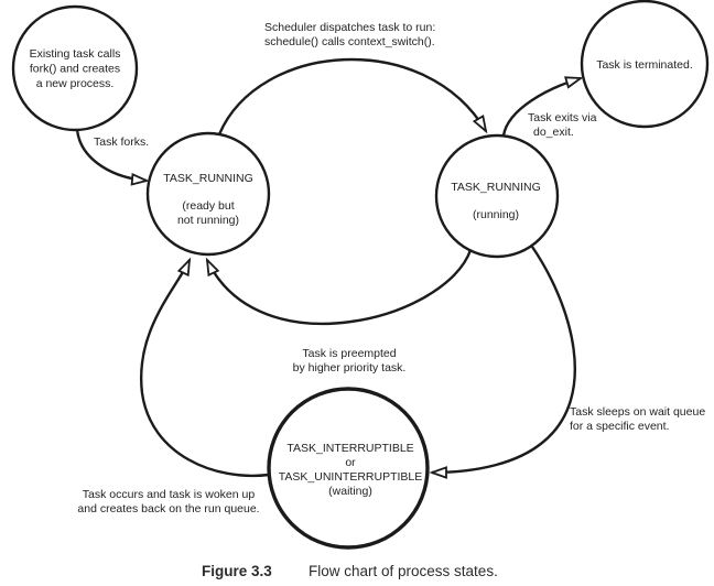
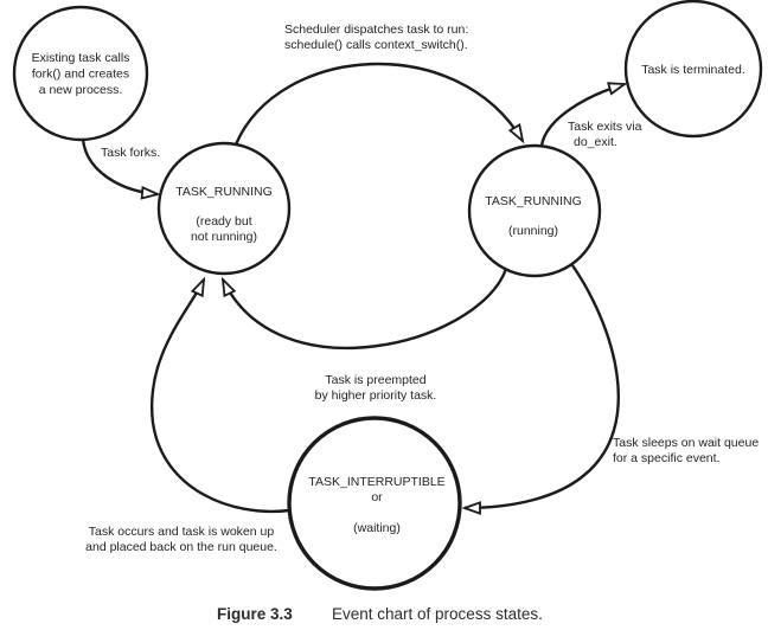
  Existing task calls
  fork() and creates
  a new process.
  TASK_RUNNING
  (ready but
  not running)
  TASK_RUNNING
  (running)
  Task is terminated.
  TASK_INTERRUPTIBLE
  or
- TASK_UNINTERRUPTIBLE
  (waiting)
  Task forks.
  Scheduler dispatches task to run:
  schedule() calls context_switch().
  Task exits via
  do_exit.
  Task is preempted
  by higher priority task.
  Task sleeps on wait queue
  for a specific event.
  Task occurs and task is woken up
- and creates back on the run queue.
+ and placed back on the run queue.
  Figure 3.3
- Flow chart of process states.
+ Event chart of process states.
